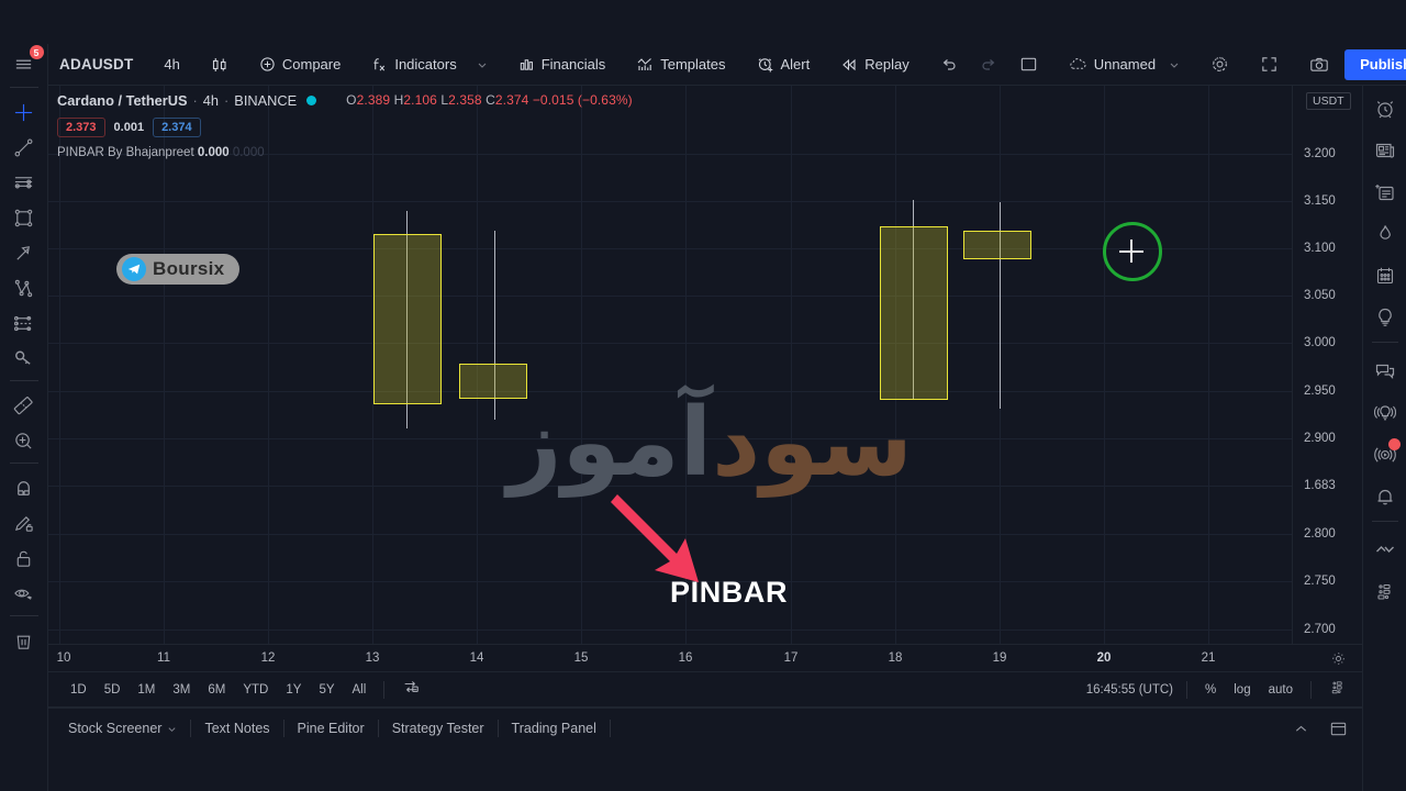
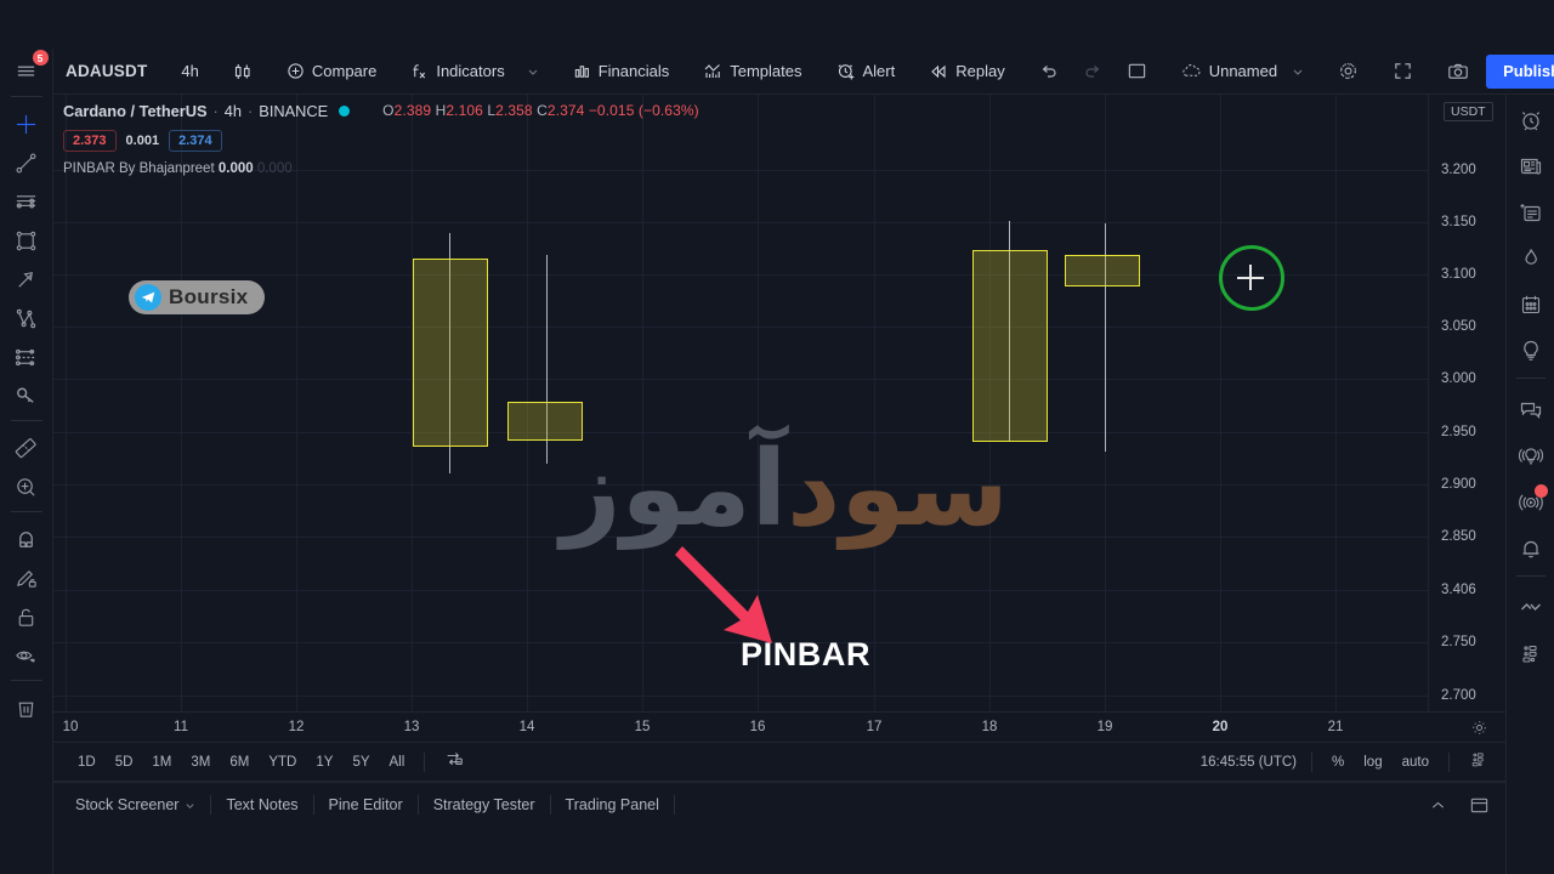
  ADAUSDT
  4h
  Compare
  Indicators
  Financials
  Templates
  Alert
  Replay
  Unnamed
  Publis
  5
  سودآموز
  PINBAR
  Boursix
  Cardano / TetherUS
  ·
  4h
  ·
  BINANCE
  O2.389 H2.106 L2.358 C2.374 −0.015 (−0.63%)
  2.373
  0.001
  2.374
  PINBAR By Bhajanpreet 0.000 0.000
  3.200
  3.150
  3.100
  3.050
  3.000
  2.950
  2.900
- 1.683
+ 2.850
- 2.800
+ 3.406
  2.750
  2.700
  USDT
  10
  11
  12
  13
  14
  15
  16
  17
  18
  19
  20
  21
  1D
  5D
  1M
  3M
  6M
  YTD
  1Y
  5Y
  All
  16:45:55 (UTC)
  %
  log
  auto
  Stock Screener
  Text Notes
  Pine Editor
  Strategy Tester
  Trading Panel
